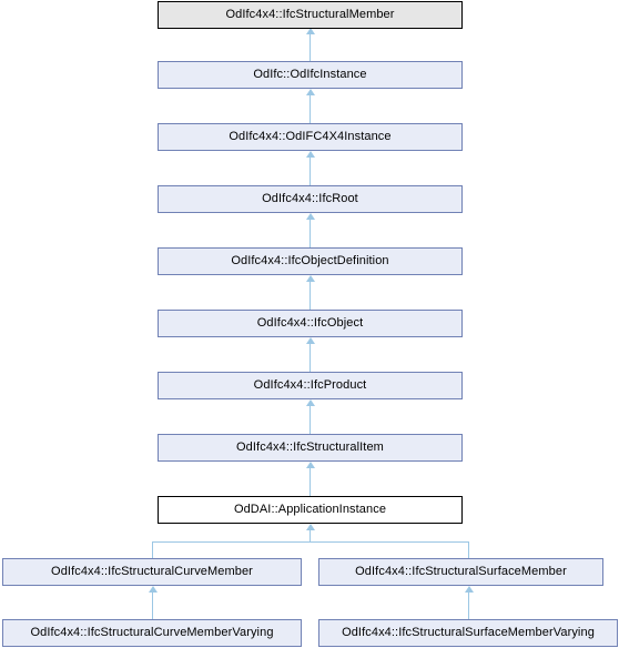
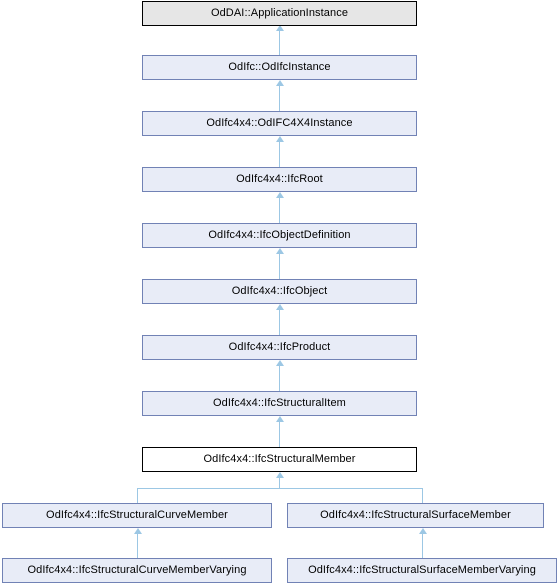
- OdIfc4x4::IfcStructuralMember
+ OdDAI::ApplicationInstance
  OdIfc::OdIfcInstance
  OdIfc4x4::OdIFC4X4Instance
  OdIfc4x4::IfcRoot
  OdIfc4x4::IfcObjectDefinition
  OdIfc4x4::IfcObject
  OdIfc4x4::IfcProduct
  OdIfc4x4::IfcStructuralItem
- OdDAI::ApplicationInstance
+ OdIfc4x4::IfcStructuralMember
  OdIfc4x4::IfcStructuralCurveMember
  OdIfc4x4::IfcStructuralSurfaceMember
  OdIfc4x4::IfcStructuralCurveMemberVarying
  OdIfc4x4::IfcStructuralSurfaceMemberVarying
